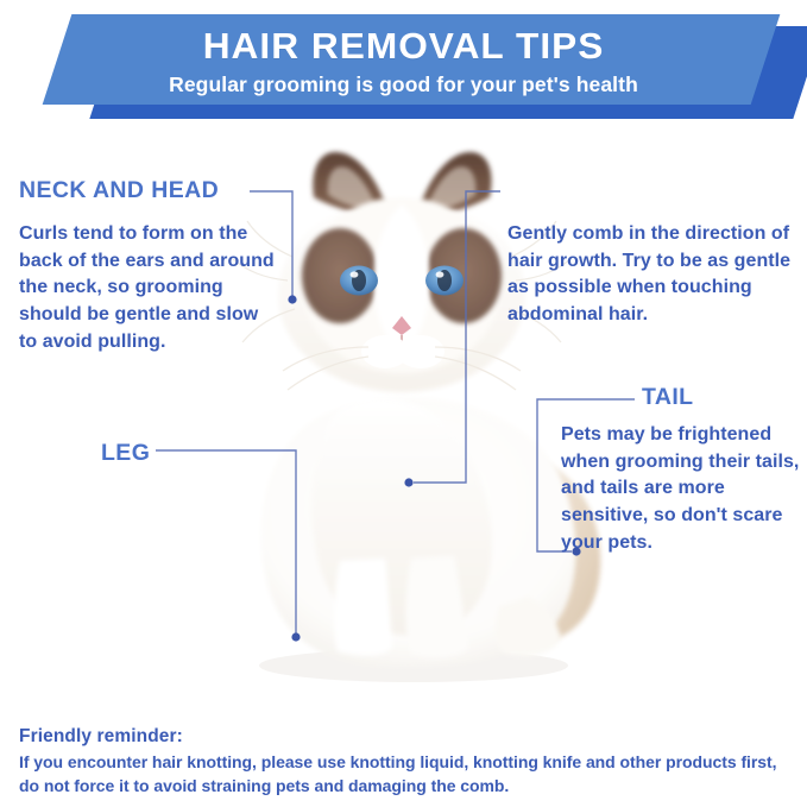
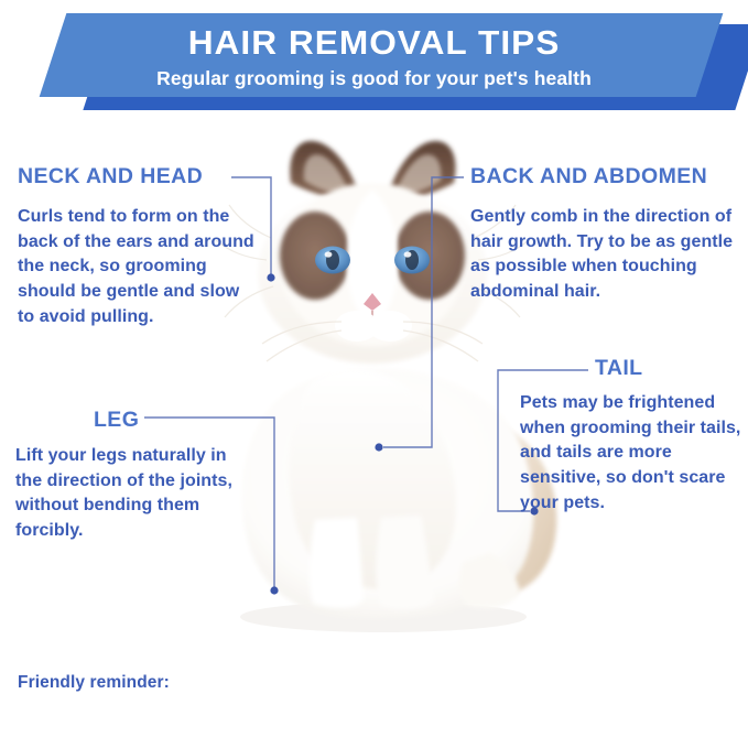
  HAIR REMOVAL TIPS
  Regular grooming is good for your pet's health
  NECK AND HEAD
  Curls tend to form on the back of the ears and around the neck, so grooming should be gentle and slow to avoid pulling.
+ BACK AND ABDOMEN
  Gently comb in the direction of hair growth. Try to be as gentle as possible when touching abdominal hair.
  LEG
+ Lift your legs naturally in the direction of the joints, without bending them forcibly.
  TAIL
  Pets may be frightened when grooming their tails, and tails are more sensitive, so don't scare your pets.
  Friendly reminder:
- If you encounter hair knotting, please use knotting liquid, knotting knife and other products first, do not force it to avoid straining pets and damaging the comb.
